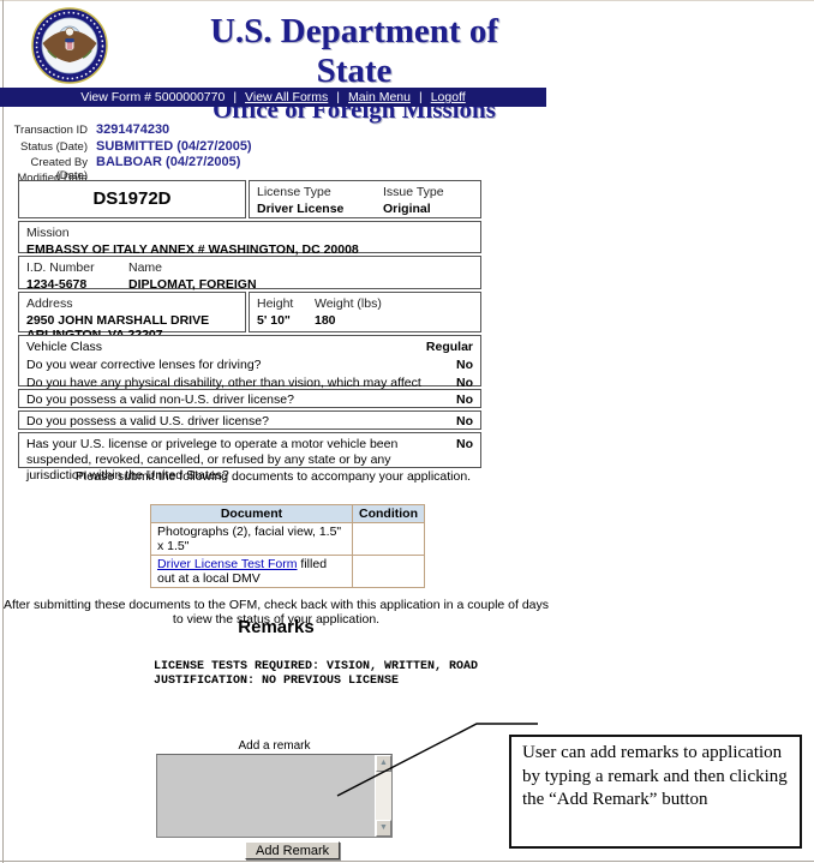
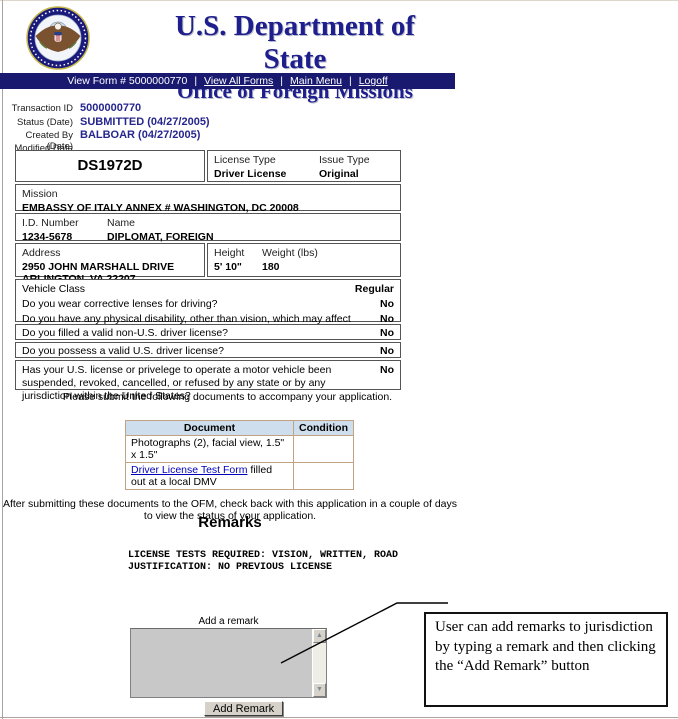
  U.S. Department of State
  Office of Foreign Missions
  View Form # 5000000770 | View All Forms | Main Menu | Logoff
  Transaction ID
- 3291474230
+ 5000000770
  Status (Date)
  SUBMITTED (04/27/2005)
  Created By (Date)
  BALBOAR (04/27/2005)
  Modified Date
  DS1972D
  License Type
  Driver License
  Issue Type
  Original
  Mission
  EMBASSY OF ITALY ANNEX # WASHINGTON, DC 20008
  I.D. Number
  1234-5678
  Name
  DIPLOMAT, FOREIGN
  Address
  2950 JOHN MARSHALL DRIVE
  Height
  5' 10"
  Weight (lbs)
  180
  Vehicle Class
  Regular
  Do you wear corrective lenses for driving?
  No
  Do you have any physical disability, other than vision, which may affect
  No
- Do you possess a valid non-U.S. driver license?
+ Do you filled a valid non-U.S. driver license?
  No
  Do you possess a valid U.S. driver license?
  No
  Has your U.S. license or privelege to operate a motor vehicle been suspended, revoked, cancelled, or refused by any state or by any jurisdiction within the United States?
  No
  Please submit the following documents to accompany your application.
  Document	Condition
  Photographs (2), facial view, 1.5" x 1.5"
  Driver License Test Form filled out at a local DMV
  After submitting these documents to the OFM, check back with this application in a couple of days to view the status of your application.
  Remarks
  LICENSE TESTS REQUIRED: VISION, WRITTEN, ROAD JUSTIFICATION: NO PREVIOUS LICENSE
  Add a remark
  Add Remark
- User can add remarks to application by typing a remark and then clicking the “Add Remark” button
+ User can add remarks to jurisdiction by typing a remark and then clicking the “Add Remark” button
